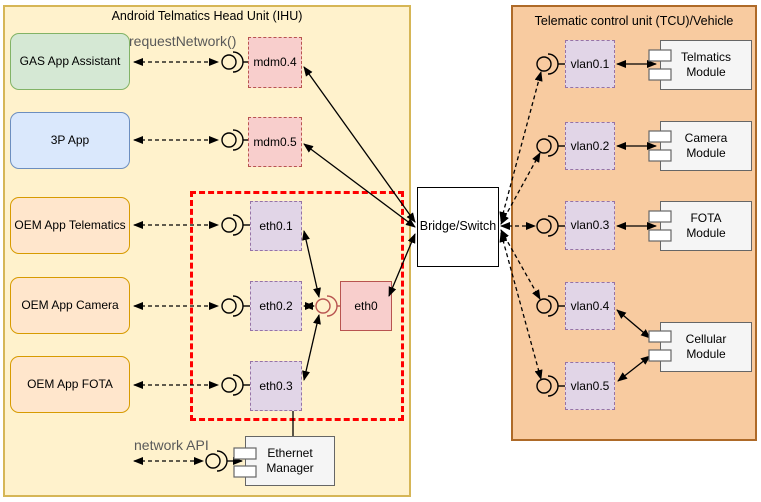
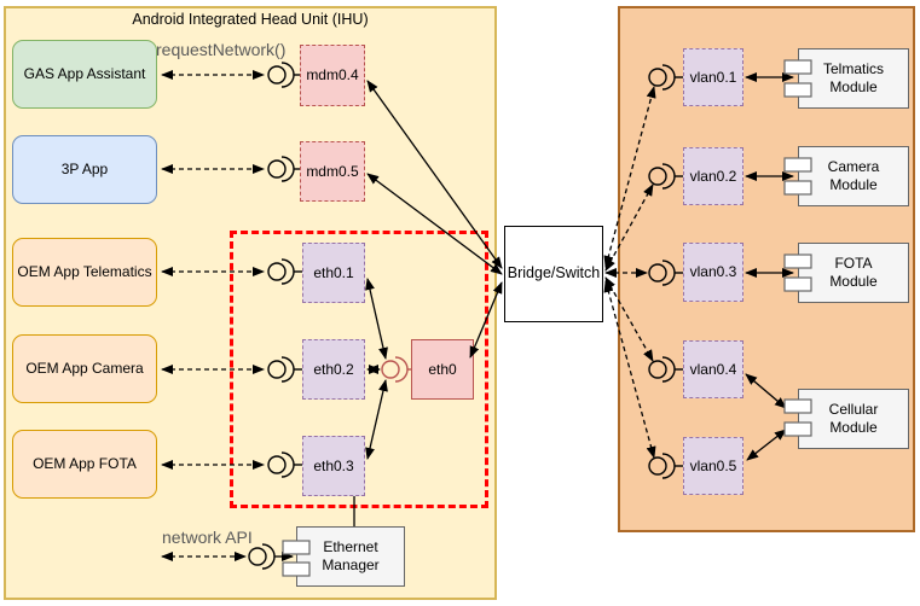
- Android Telmatics Head Unit (IHU)
+ Android Integrated Head Unit (IHU)
- Telematic control unit (TCU)/Vehicle
  GAS App Assistant
  3P App
  OEM App Telematics
  OEM App Camera
  OEM App FOTA
  mdm0.4
  mdm0.5
  eth0.1
  eth0.2
  eth0.3
  eth0
  Ethernet Manager
  Bridge/Switch
  vlan0.1
  vlan0.2
  vlan0.3
  vlan0.4
  vlan0.5
  Telmatics Module
  Camera Module
  FOTA Module
  Cellular Module
  requestNetwork()
  network API
